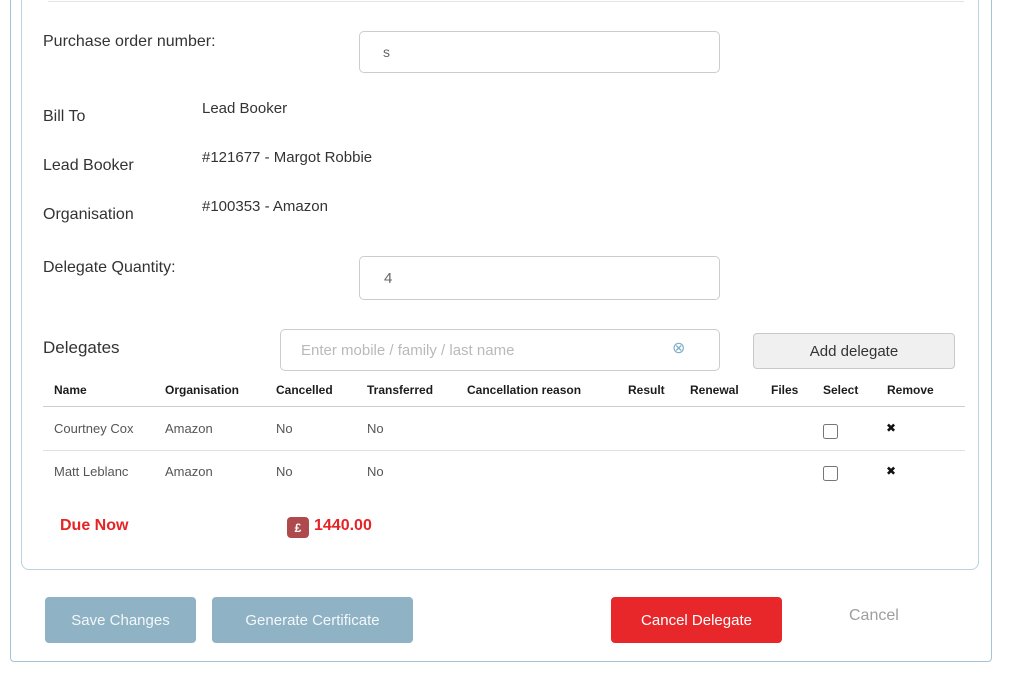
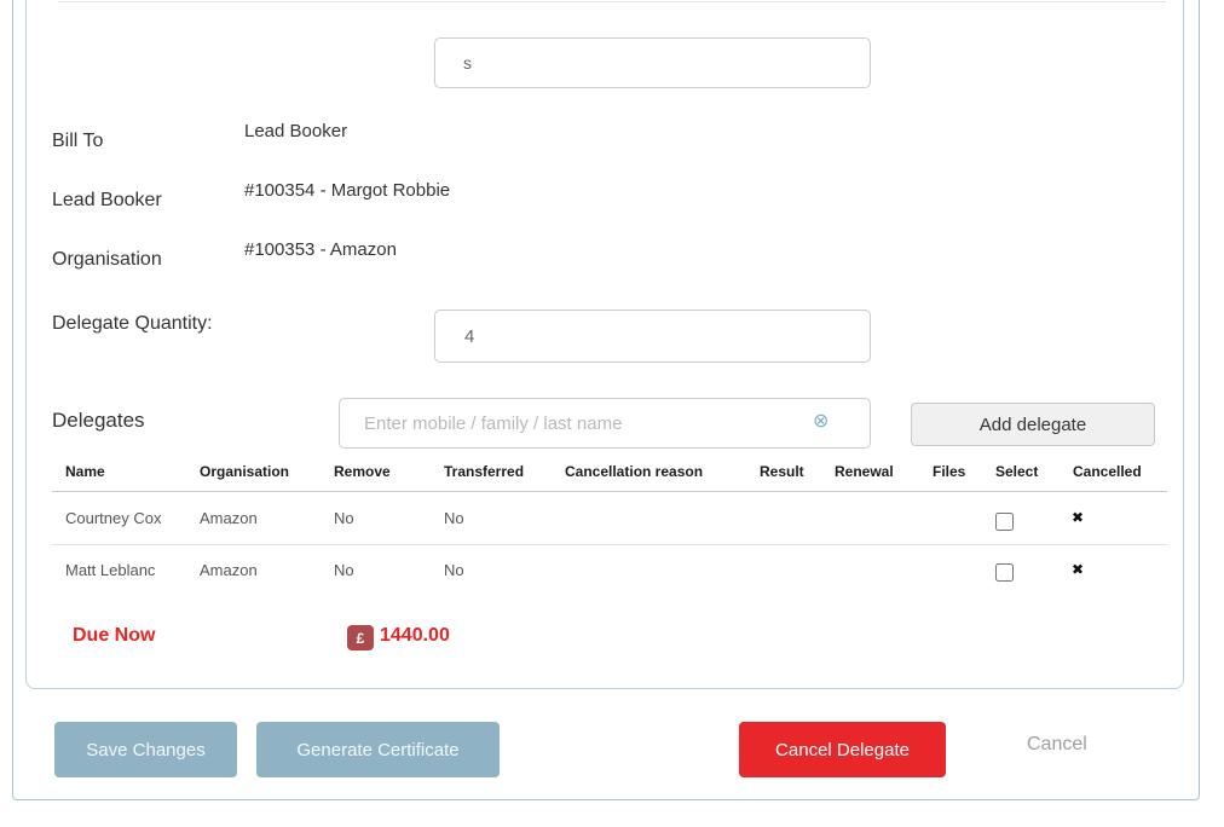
- Purchase order number:
  s
  Bill To
  Lead Booker
  Lead Booker
- #121677 - Margot Robbie
+ #100354 - Margot Robbie
  Organisation
  #100353 - Amazon
  Delegate Quantity:
  4
  Delegates
  Enter mobile / family / last name
  ⊗
  Add delegate
  Name
  Organisation
- Cancelled
+ Remove
  Transferred
  Cancellation reason
  Result
  Renewal
  Files
  Select
- Remove
+ Cancelled
  Courtney Cox
  Amazon
  No
  No
  ✖
  Matt Leblanc
  Amazon
  No
  No
  ✖
  Due Now
  £
  1440.00
  Save Changes
  Generate Certificate
  Cancel Delegate
  Cancel
